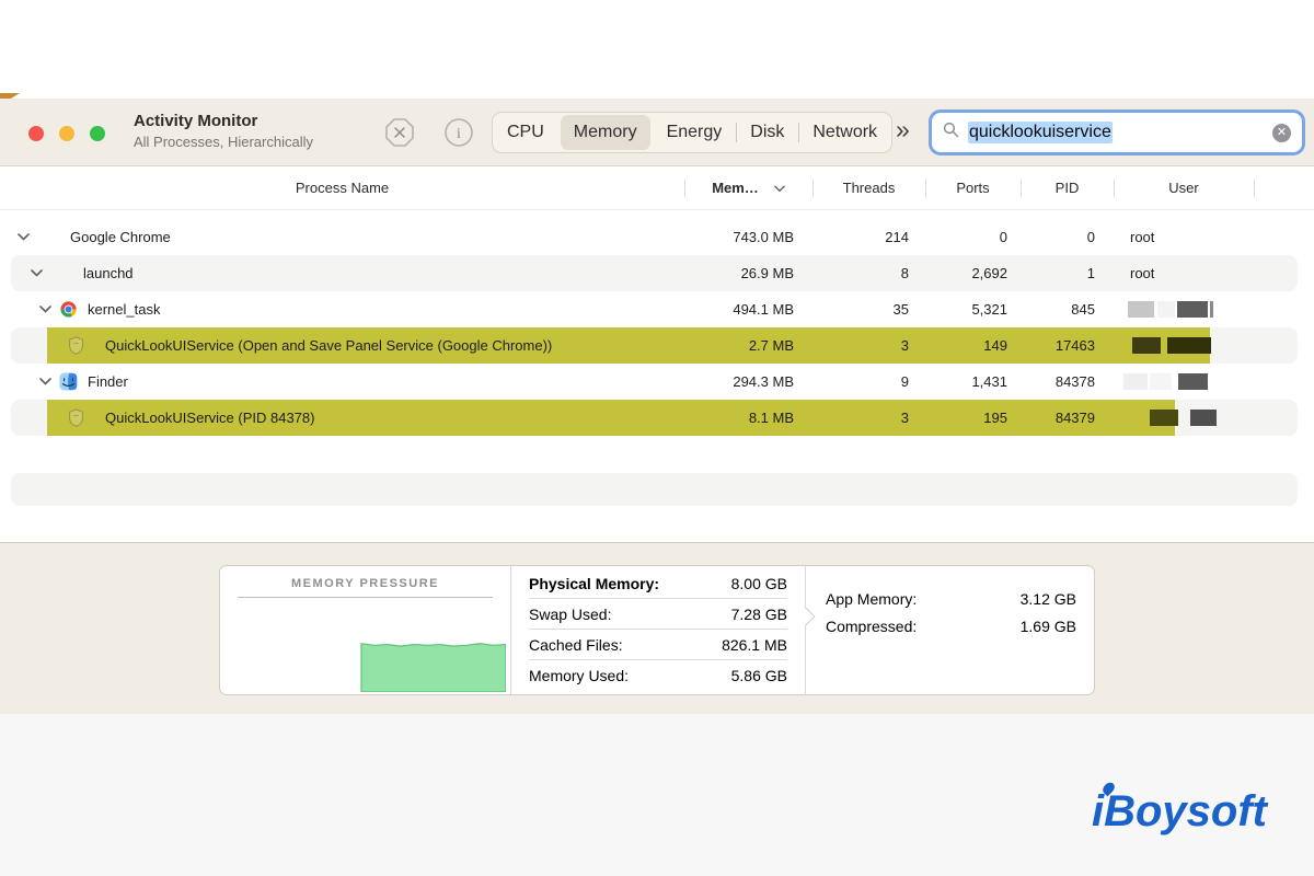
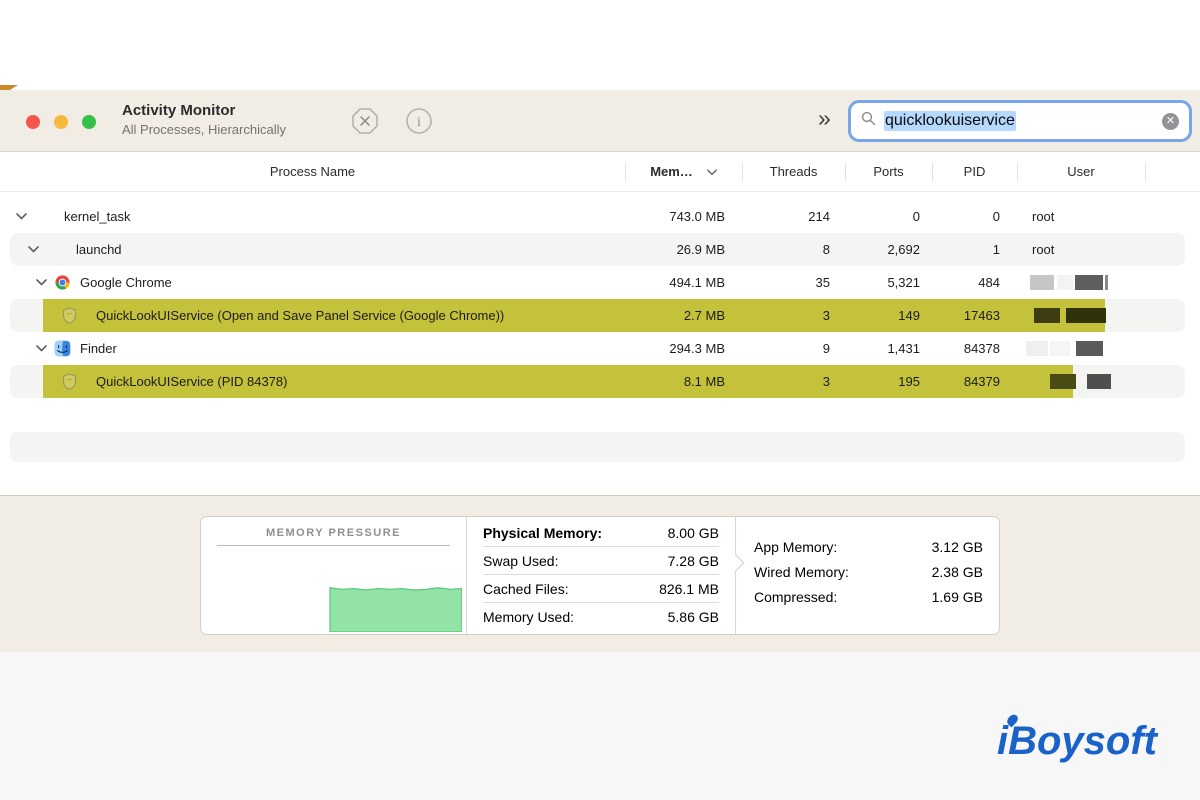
  Activity Monitor
  All Processes, Hierarchically
  i
- CPU
- Memory
- Energy
- Disk
- Network
  »
  quicklookuiservice
  ✕
  Process Name
  Mem…
  Threads
  Ports
  PID
  User
- Google Chrome
+ kernel_task
  743.0 MB
  214
  0
  0
  root
  launchd
  26.9 MB
  8
  2,692
  1
  root
- kernel_task
+ Google Chrome
  494.1 MB
  35
  5,321
- 845
+ 484
  QuickLookUIService (Open and Save Panel Service (Google Chrome))
  2.7 MB
  3
  149
  17463
  Finder
  294.3 MB
  9
  1,431
  84378
  QuickLookUIService (PID 84378)
  8.1 MB
  3
  195
  84379
  MEMORY PRESSURE
  Physical Memory:
  8.00 GB
  Swap Used:
  7.28 GB
  Cached Files:
  826.1 MB
  Memory Used:
  5.86 GB
  App Memory:
  3.12 GB
+ Wired Memory:
+ 2.38 GB
  Compressed:
  1.69 GB
  iBoysoft
